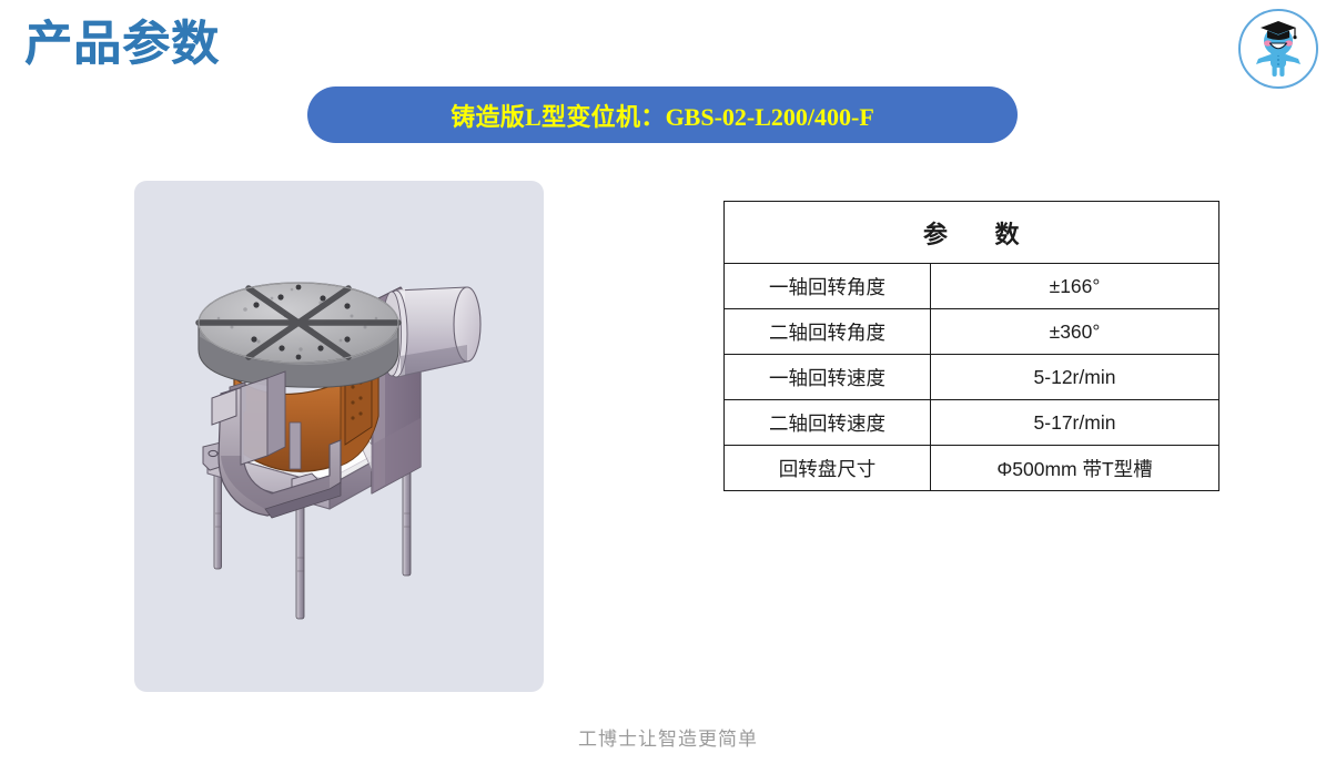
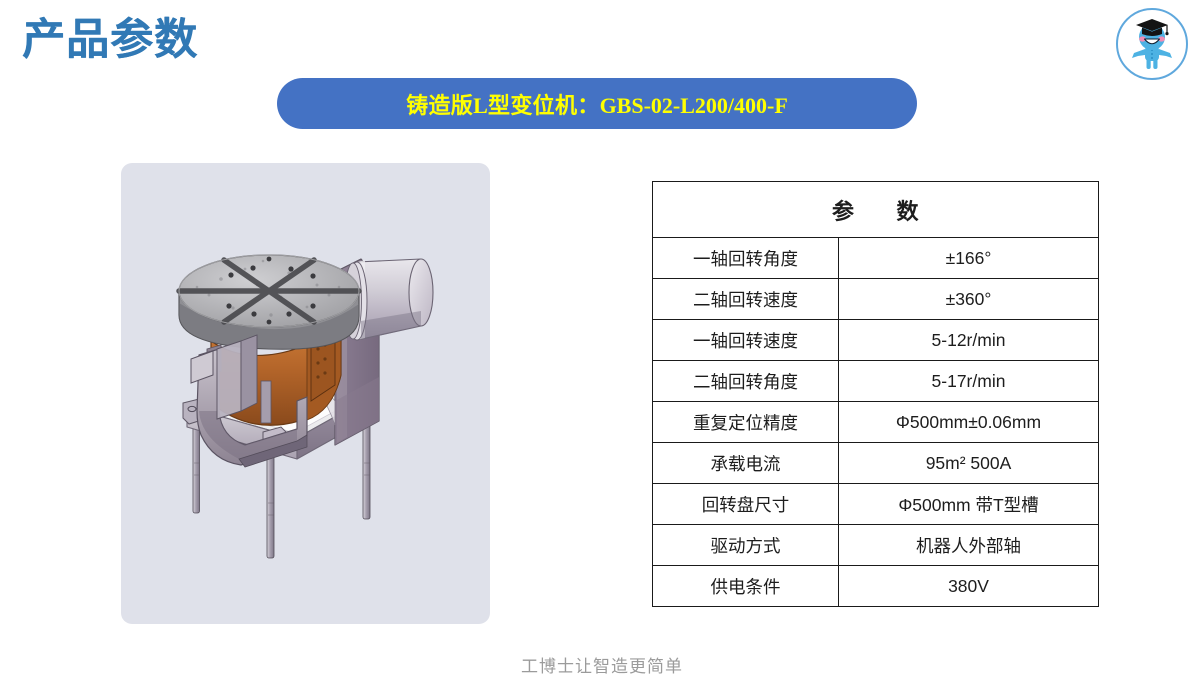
  产品参数
  铸造版L型变位机：GBS-02-L200/400-F
  参 数
  一轴回转角度	±166°
- 二轴回转角度	±360°
+ 二轴回转速度	±360°
  一轴回转速度	5-12r/min
- 二轴回转速度	5-17r/min
+ 二轴回转角度	5-17r/min
+ 重复定位精度	Φ500mm±0.06mm
+ 承载电流	95m² 500A
  回转盘尺寸	Φ500mm 带T型槽
+ 驱动方式	机器人外部轴
+ 供电条件	380V
  工博士让智造更简单
